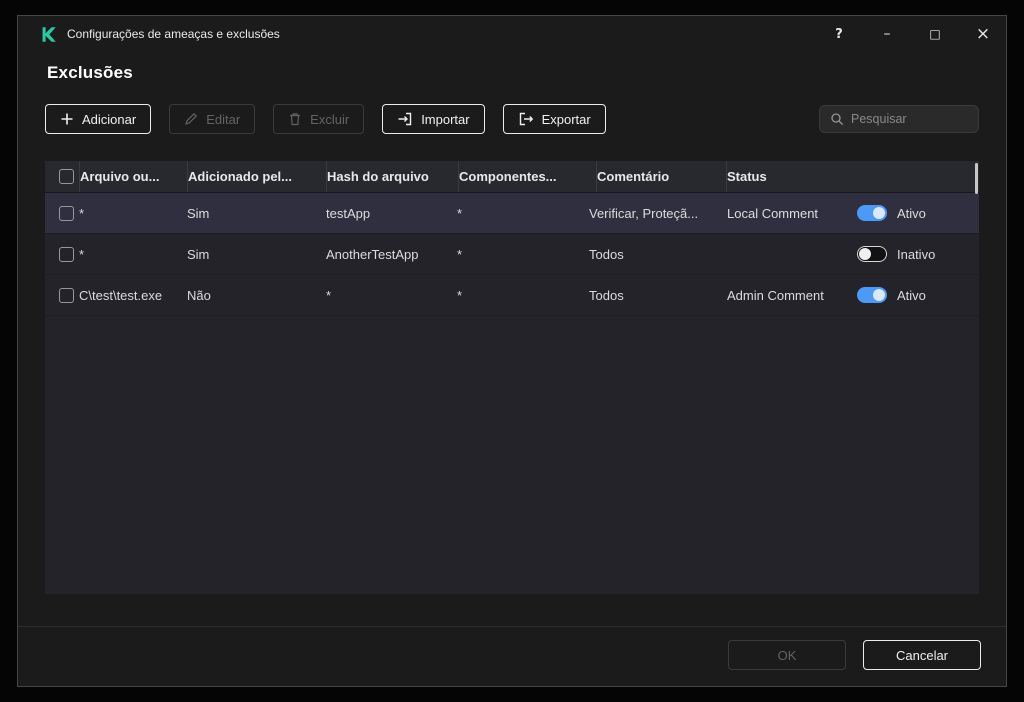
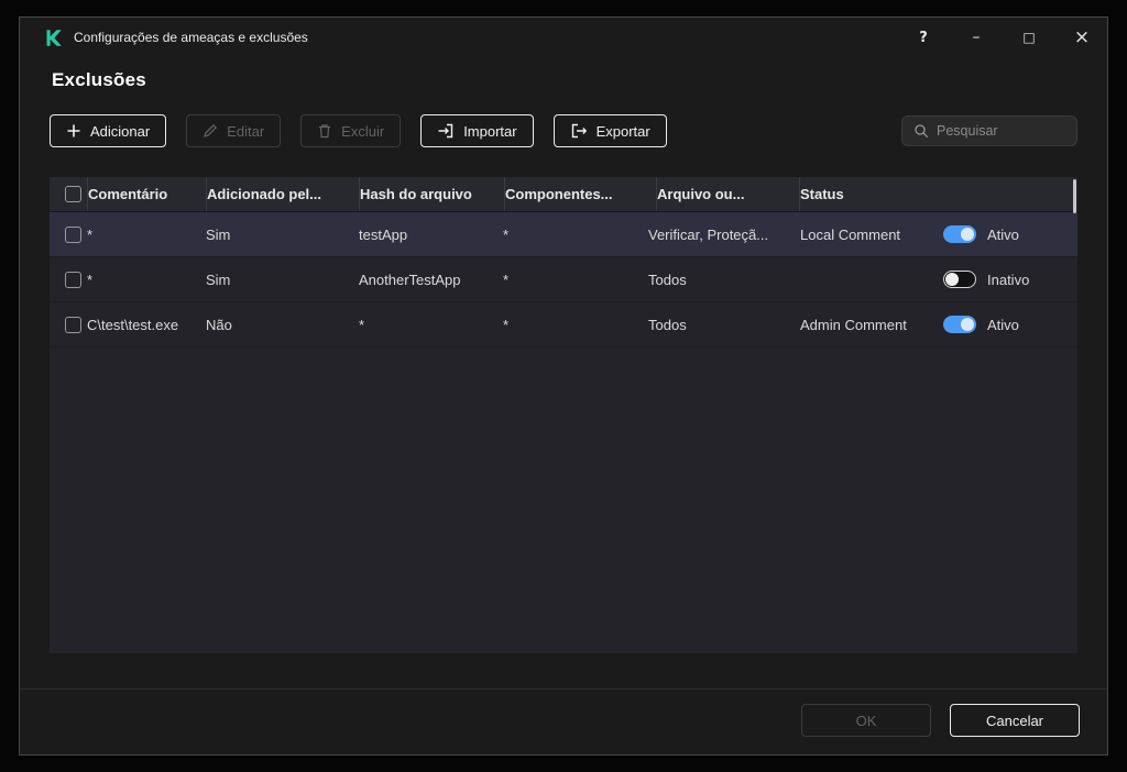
  Configurações de ameaças e exclusões
  ?
  –
  □
  ×
  Exclusões
  Adicionar
  Editar
  Excluir
  Importar
  Exportar
  Pesquisar
- Arquivo ou...
+ Comentário
  Adicionado pel...
  Hash do arquivo
  Componentes...
- Comentário
+ Arquivo ou...
  Status
  *
  Sim
  testApp
  *
  Verificar, Proteçã...
  Local Comment
  Ativo
  *
  Sim
  AnotherTestApp
  *
  Todos
  Inativo
  C\test\test.exe
  Não
  *
  *
  Todos
  Admin Comment
  Ativo
  OK
  Cancelar
